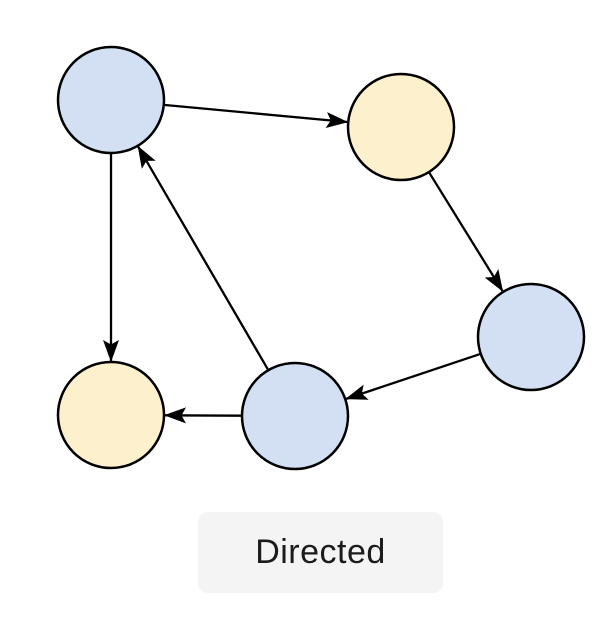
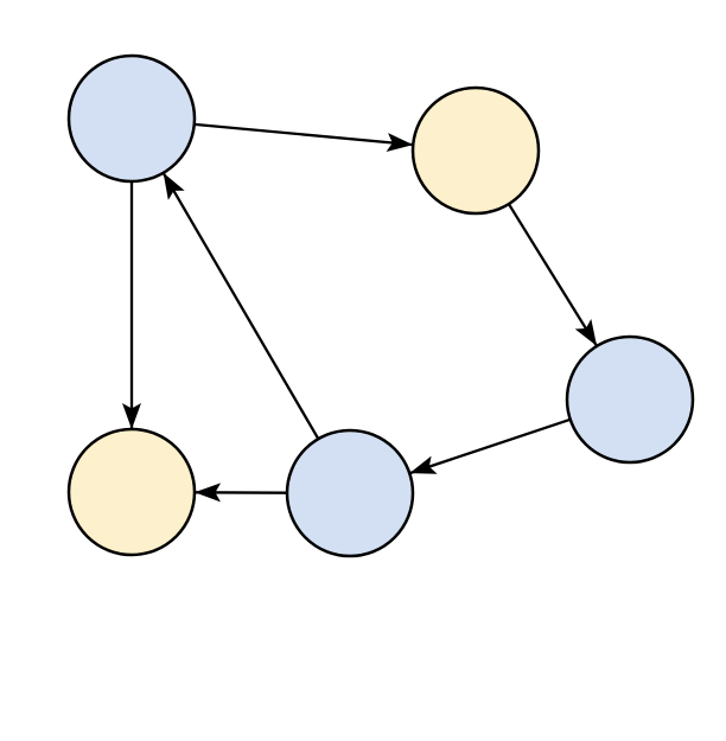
- Directed
